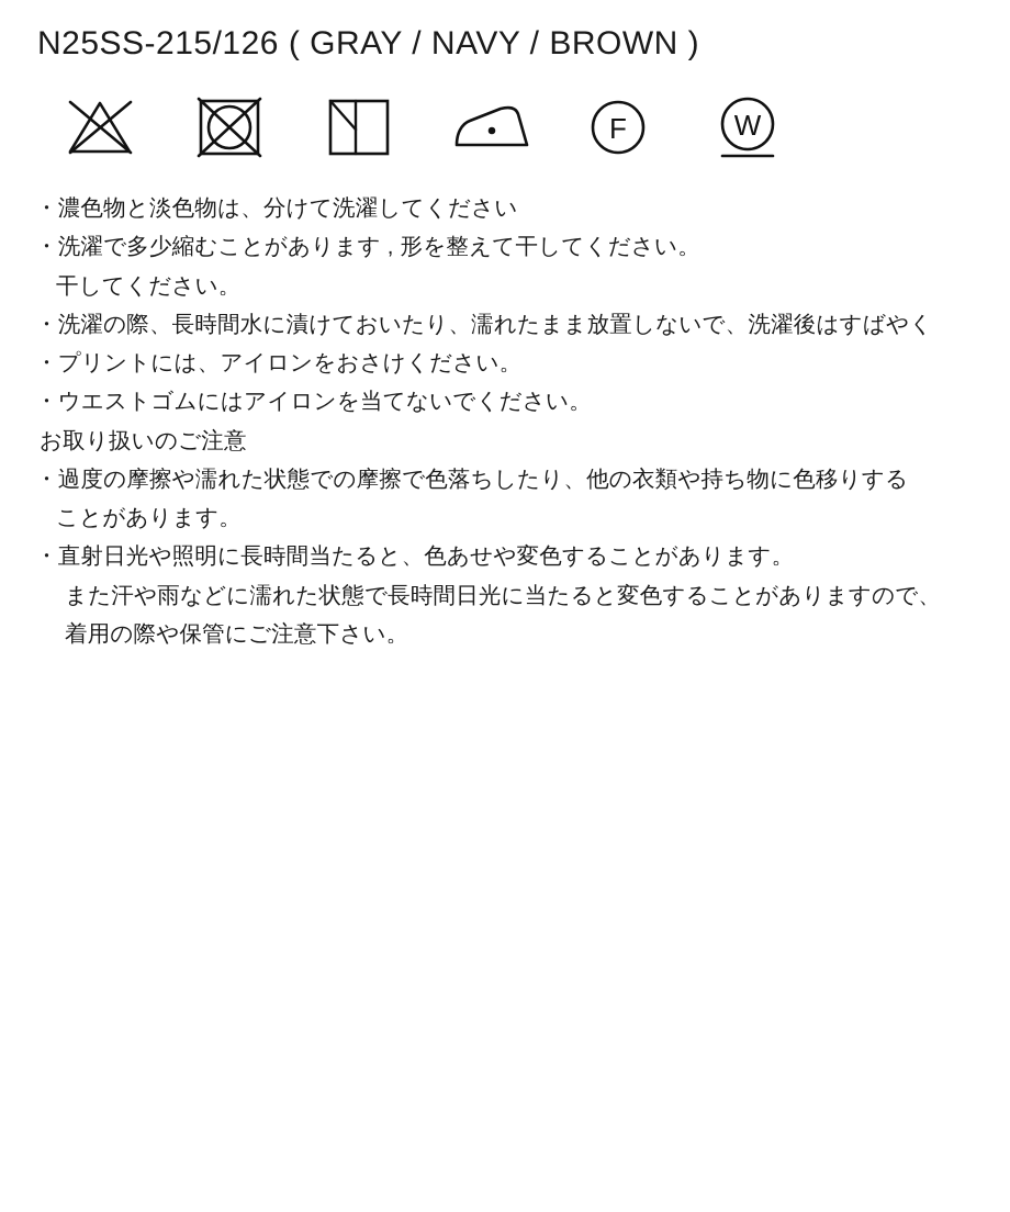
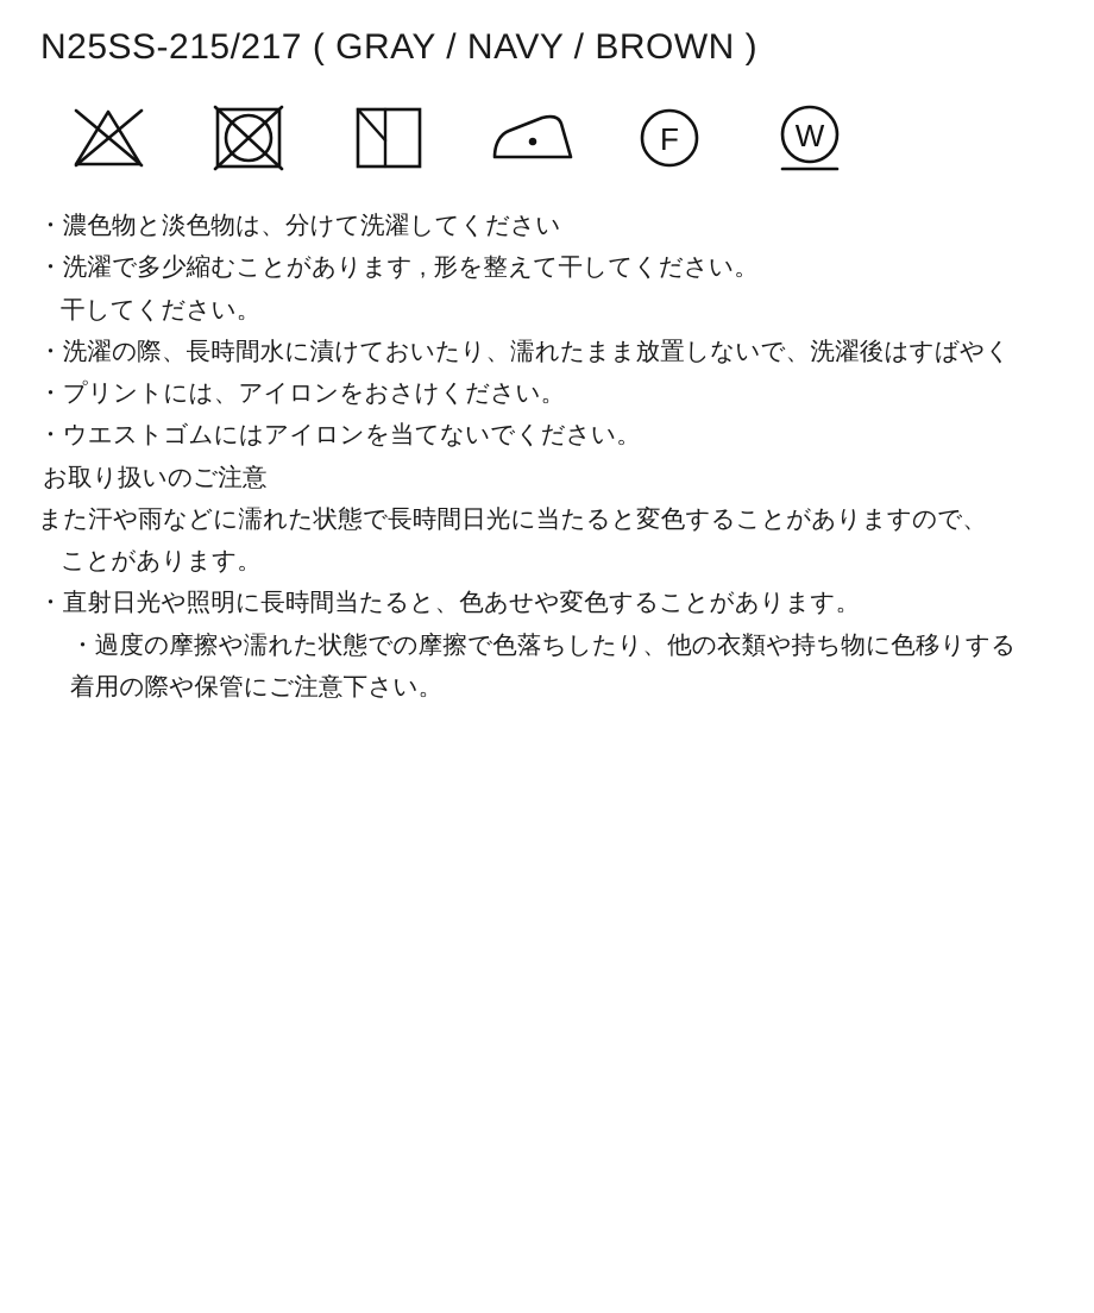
- N25SS-215/126 ( GRAY / NAVY / BROWN )
+ N25SS-215/217 ( GRAY / NAVY / BROWN )
  F
  W
  ・濃色物と淡色物は、分けて洗濯してください
  ・洗濯で多少縮むことがあります , 形を整えて干してください。
  干してください。
  ・洗濯の際、長時間水に漬けておいたり、濡れたまま放置しないで、洗濯後はすばやく
  ・プリントには、アイロンをおさけください。
  ・ウエストゴムにはアイロンを当てないでください。
  お取り扱いのご注意
- ・過度の摩擦や濡れた状態での摩擦で色落ちしたり、他の衣類や持ち物に色移りする
+ また汗や雨などに濡れた状態で長時間日光に当たると変色することがありますので、
  ことがあります。
  ・直射日光や照明に長時間当たると、色あせや変色することがあります。
- また汗や雨などに濡れた状態で長時間日光に当たると変色することがありますので、
+ ・過度の摩擦や濡れた状態での摩擦で色落ちしたり、他の衣類や持ち物に色移りする
  着用の際や保管にご注意下さい。
